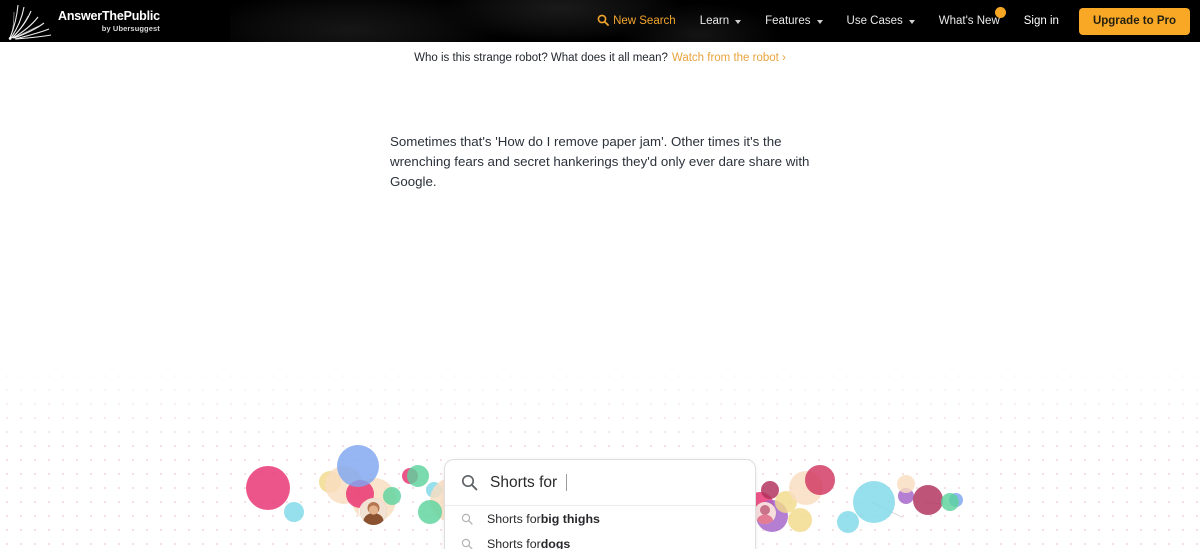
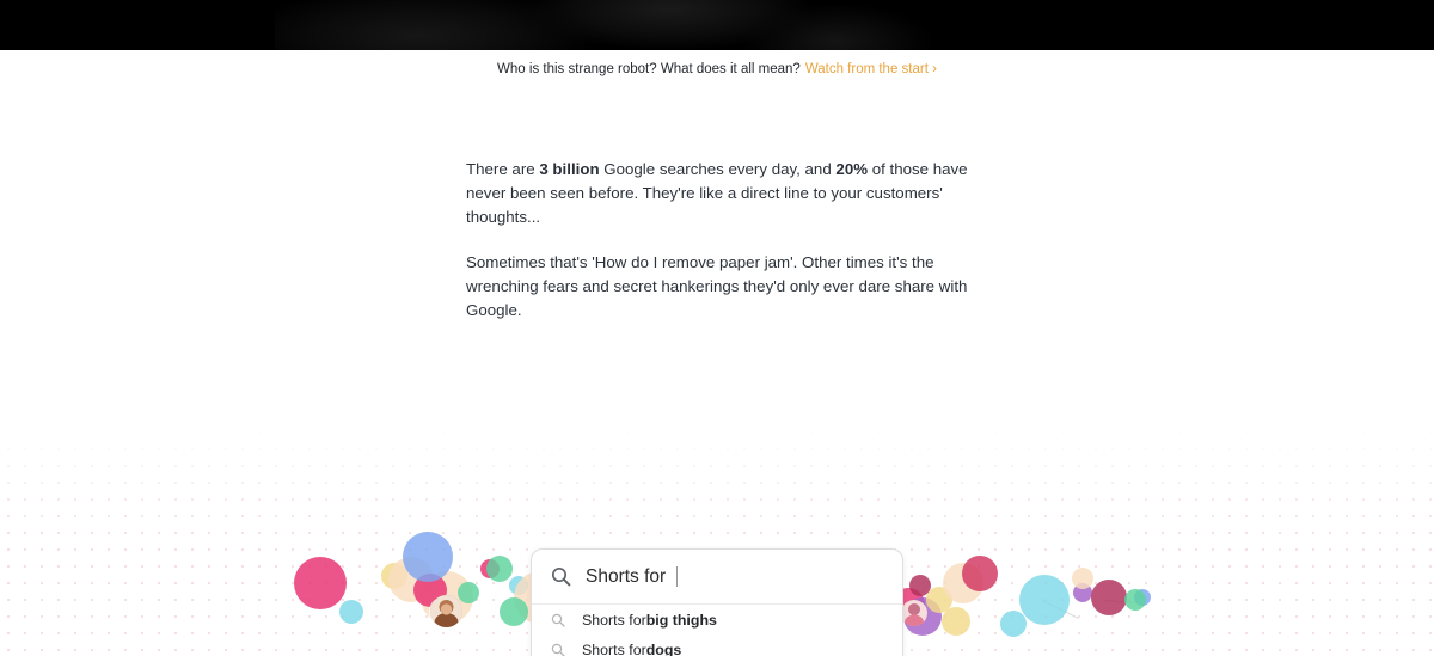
- AnswerThePublic
- by Ubersuggest
- New Search
- Learn
- Features
- Use Cases
- What's New
- Sign in
- Upgrade to Pro
  Who is this strange robot? What does it all mean?
- Watch from the robot ›
+ Watch from the start ›
+ There are 3 billion Google searches every day, and 20% of those have never been seen before. They're like a direct line to your customers' thoughts...
  Sometimes that's 'How do I remove paper jam'. Other times it's the wrenching fears and secret hankerings they'd only ever dare share with Google.
  Shorts for
  Shorts for
  big thighs
  Shorts for
  dogs
